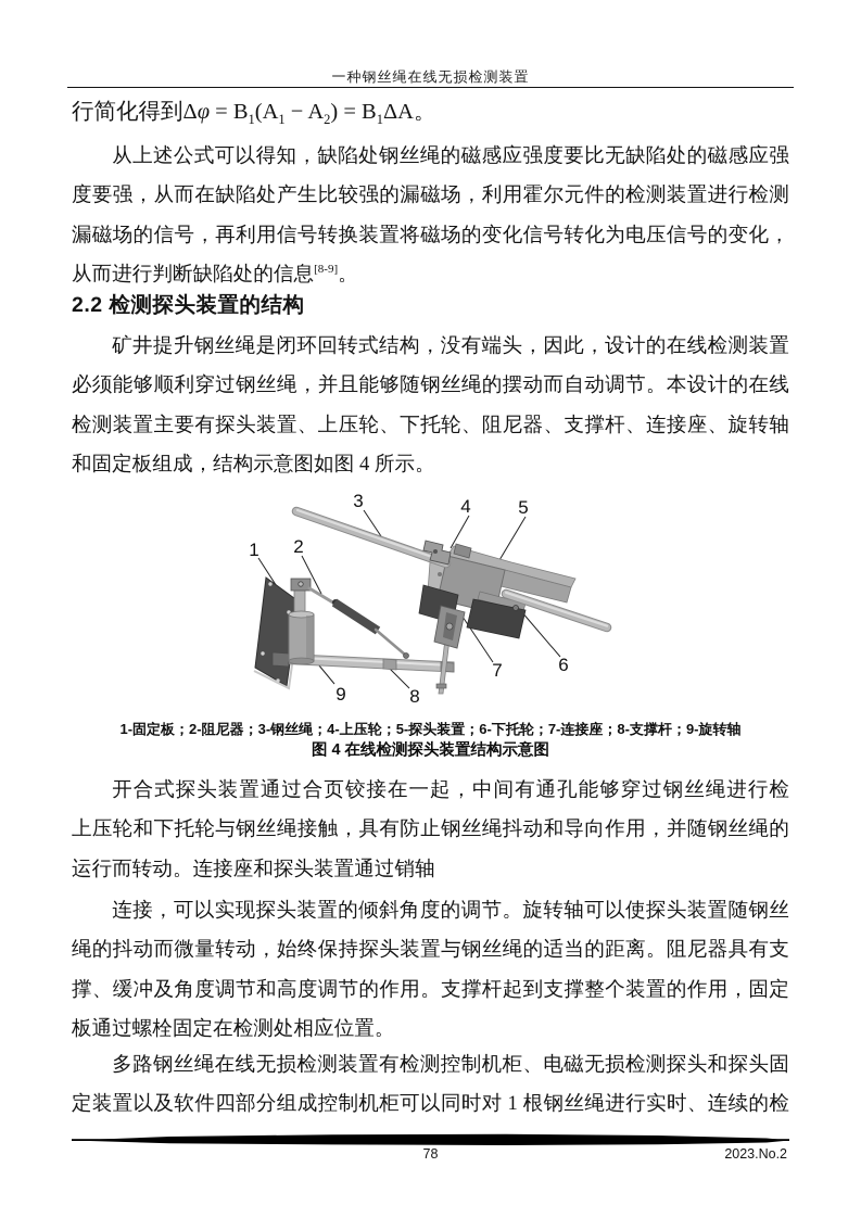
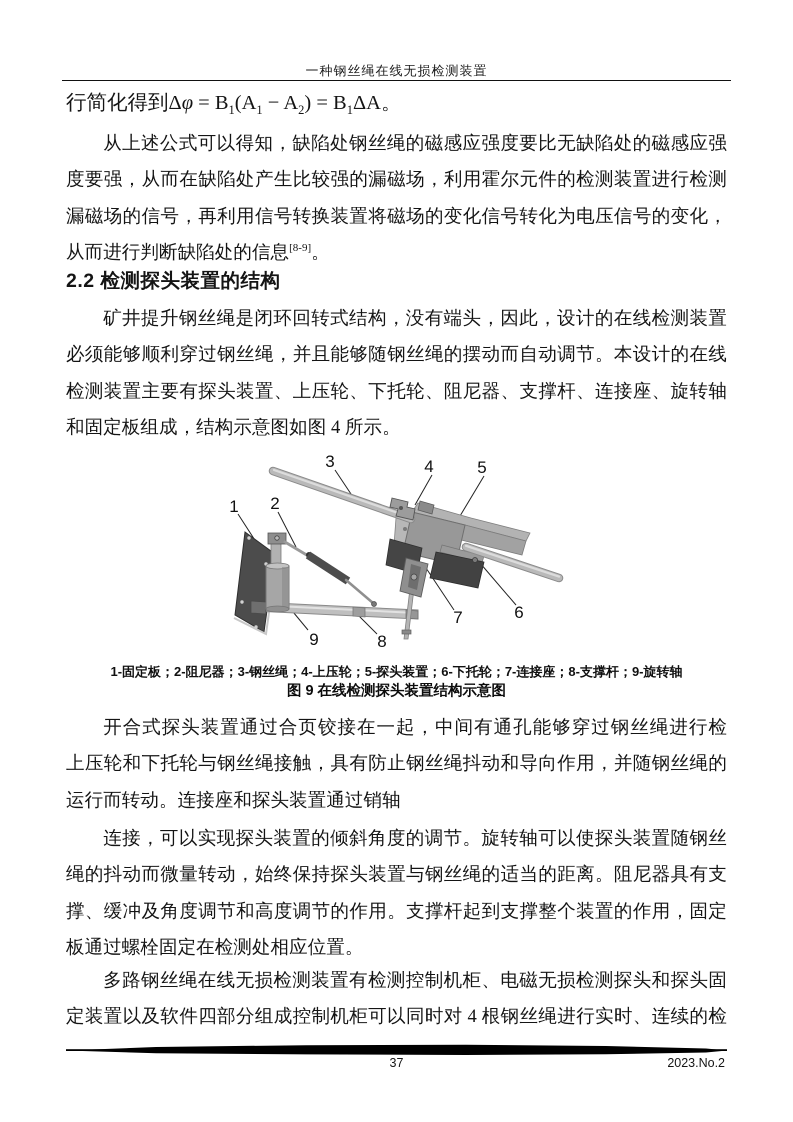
  一种钢丝绳在线无损检测装置
  行简化得到Δφ = B1(A1 − A2) = B1ΔA。
  从上述公式可以得知，缺陷处钢丝绳的磁感应强度要比无缺陷处的磁感应强
  度要强，从而在缺陷处产生比较强的漏磁场，利用霍尔元件的检测装置进行检测
  漏磁场的信号，再利用信号转换装置将磁场的变化信号转化为电压信号的变化，
  从而进行判断缺陷处的信息[8-9]。
  2.2 检测探头装置的结构
  矿井提升钢丝绳是闭环回转式结构，没有端头，因此，设计的在线检测装置
  必须能够顺利穿过钢丝绳，并且能够随钢丝绳的摆动而自动调节。本设计的在线
  检测装置主要有探头装置、上压轮、下托轮、阻尼器、支撑杆、连接座、旋转轴
  和固定板组成，结构示意图如图 4 所示。
  1
  2
  3
  4
  5
  6
  7
  8
  9
  1-固定板；2-阻尼器；3-钢丝绳；4-上压轮；5-探头装置；6-下托轮；7-连接座；8-支撑杆；9-旋转轴
- 图 4 在线检测探头装置结构示意图
+ 图 9 在线检测探头装置结构示意图
  开合式探头装置通过合页铰接在一起，中间有通孔能够穿过钢丝绳进行检
  上压轮和下托轮与钢丝绳接触，具有防止钢丝绳抖动和导向作用，并随钢丝绳的
  运行而转动。连接座和探头装置通过销轴
  连接，可以实现探头装置的倾斜角度的调节。旋转轴可以使探头装置随钢丝
  绳的抖动而微量转动，始终保持探头装置与钢丝绳的适当的距离。阻尼器具有支
  撑、缓冲及角度调节和高度调节的作用。支撑杆起到支撑整个装置的作用，固定
  板通过螺栓固定在检测处相应位置。
  多路钢丝绳在线无损检测装置有检测控制机柜、电磁无损检测探头和探头固
- 定装置以及软件四部分组成控制机柜可以同时对 1 根钢丝绳进行实时、连续的检
+ 定装置以及软件四部分组成控制机柜可以同时对 4 根钢丝绳进行实时、连续的检
- 78
+ 37
  2023.No.2
